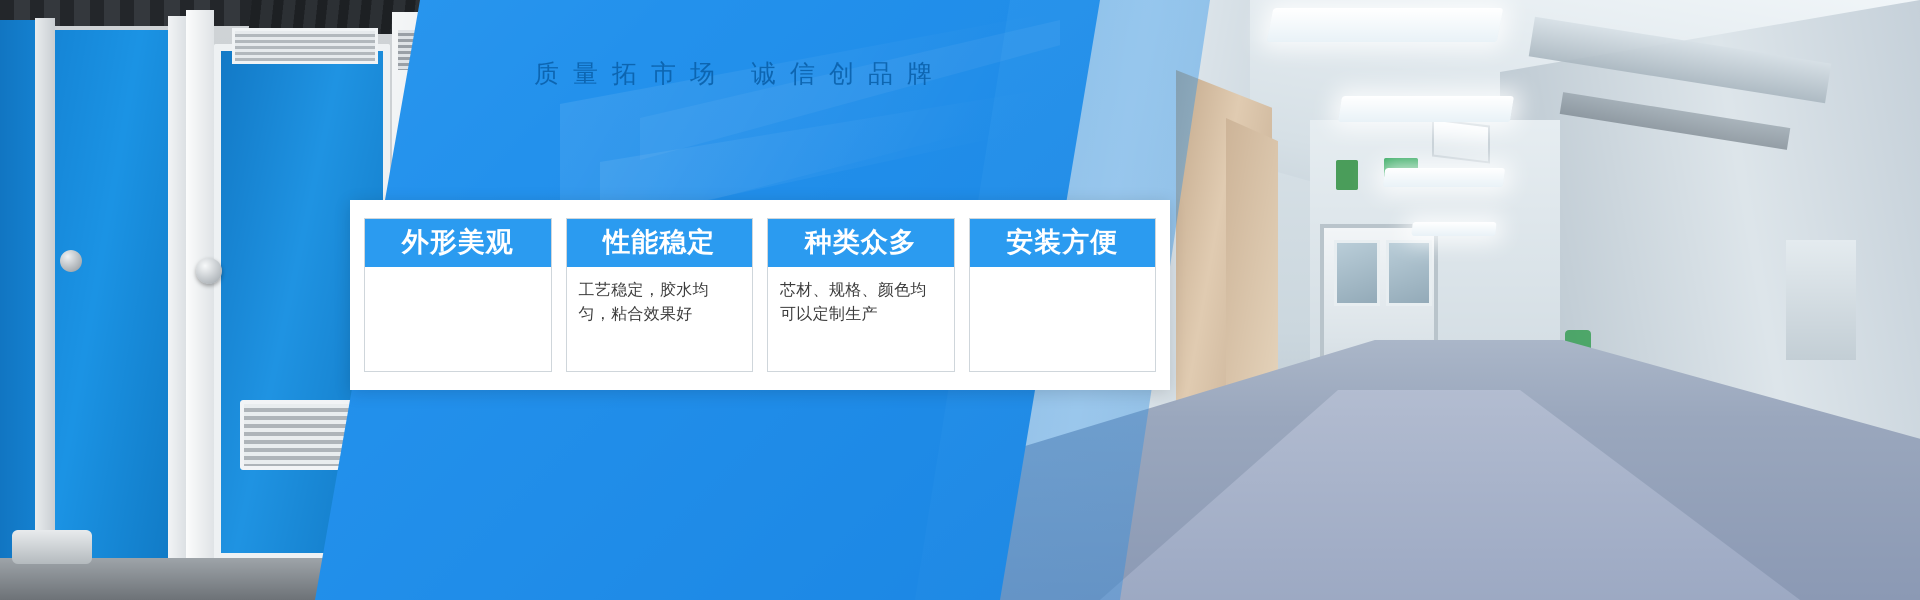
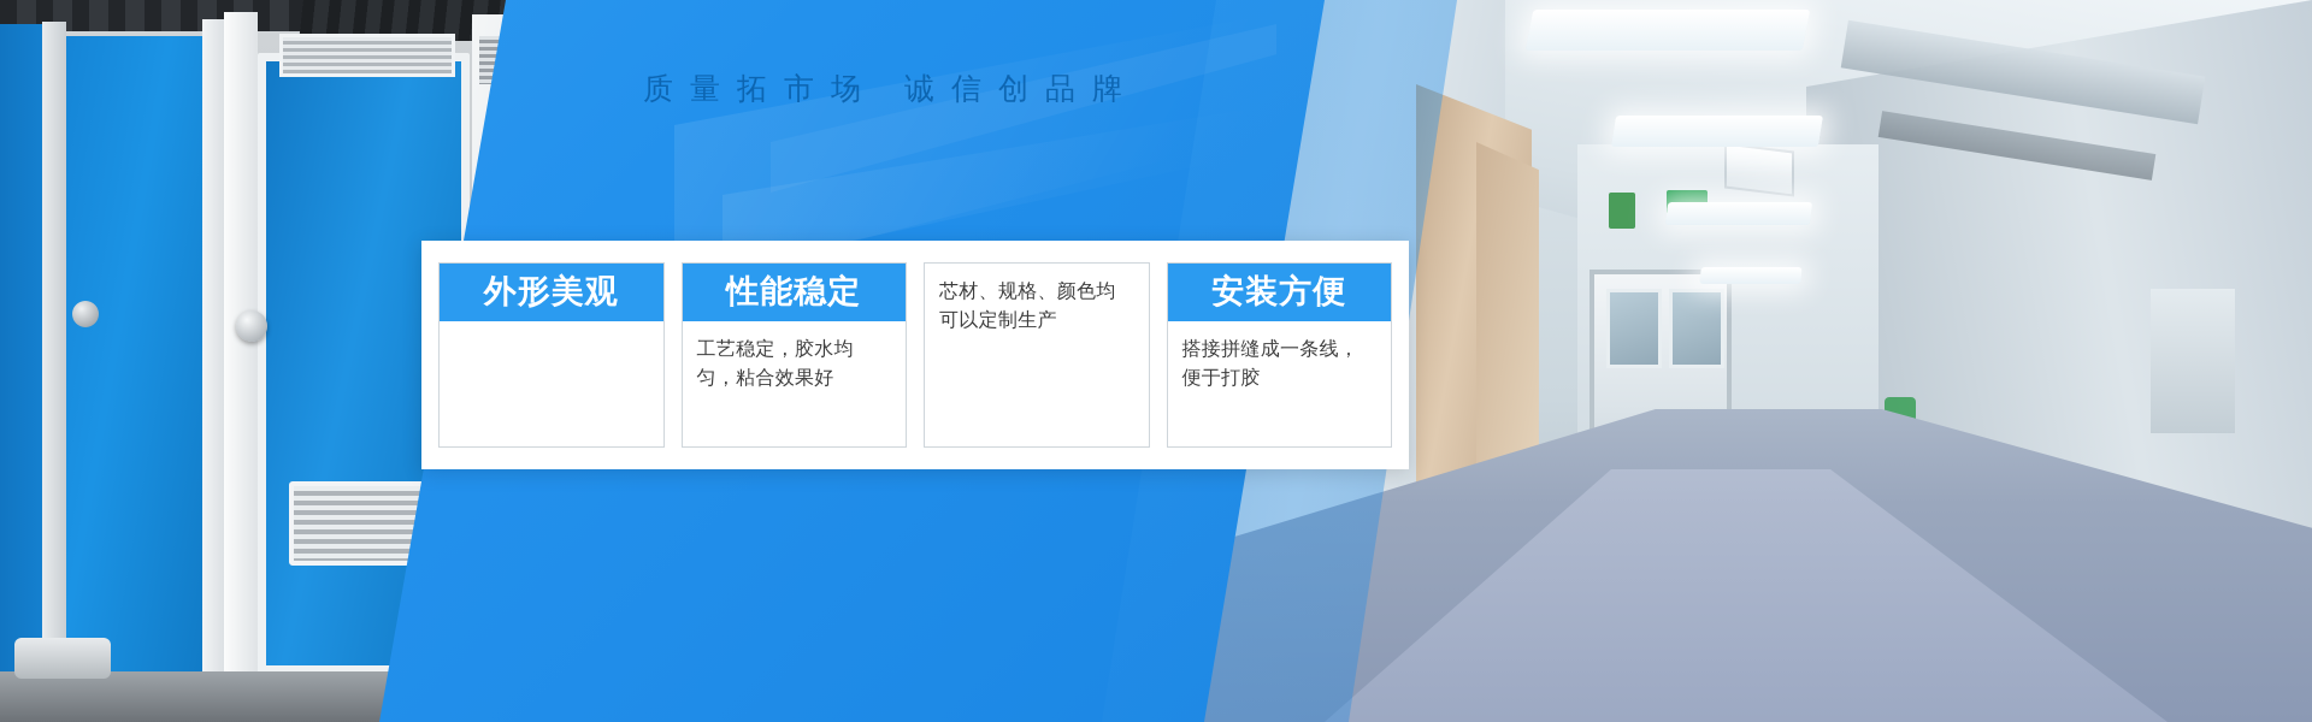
  质量拓市场 诚信创品牌
  外形美观
  性能稳定
  工艺稳定，胶水均匀，粘合效果好
- 种类众多
  芯材、规格、颜色均可以定制生产
  安装方便
+ 搭接拼缝成一条线，便于打胶
